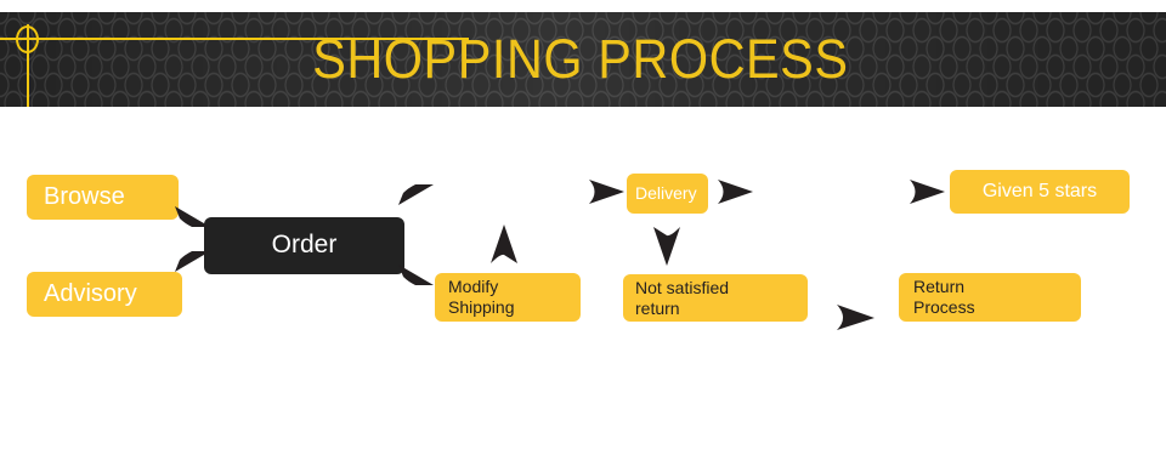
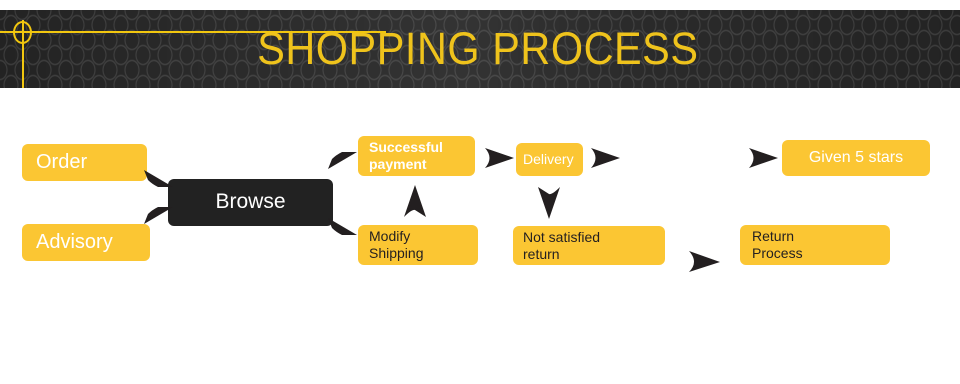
  SHOPPING PROCESS
- Browse
+ Order
  Advisory
- Order
+ Browse
+ Successful
+ payment
  Modify
  Shipping
  Delivery
  Not satisfied
  return
  Given 5 stars
  Return
  Process
